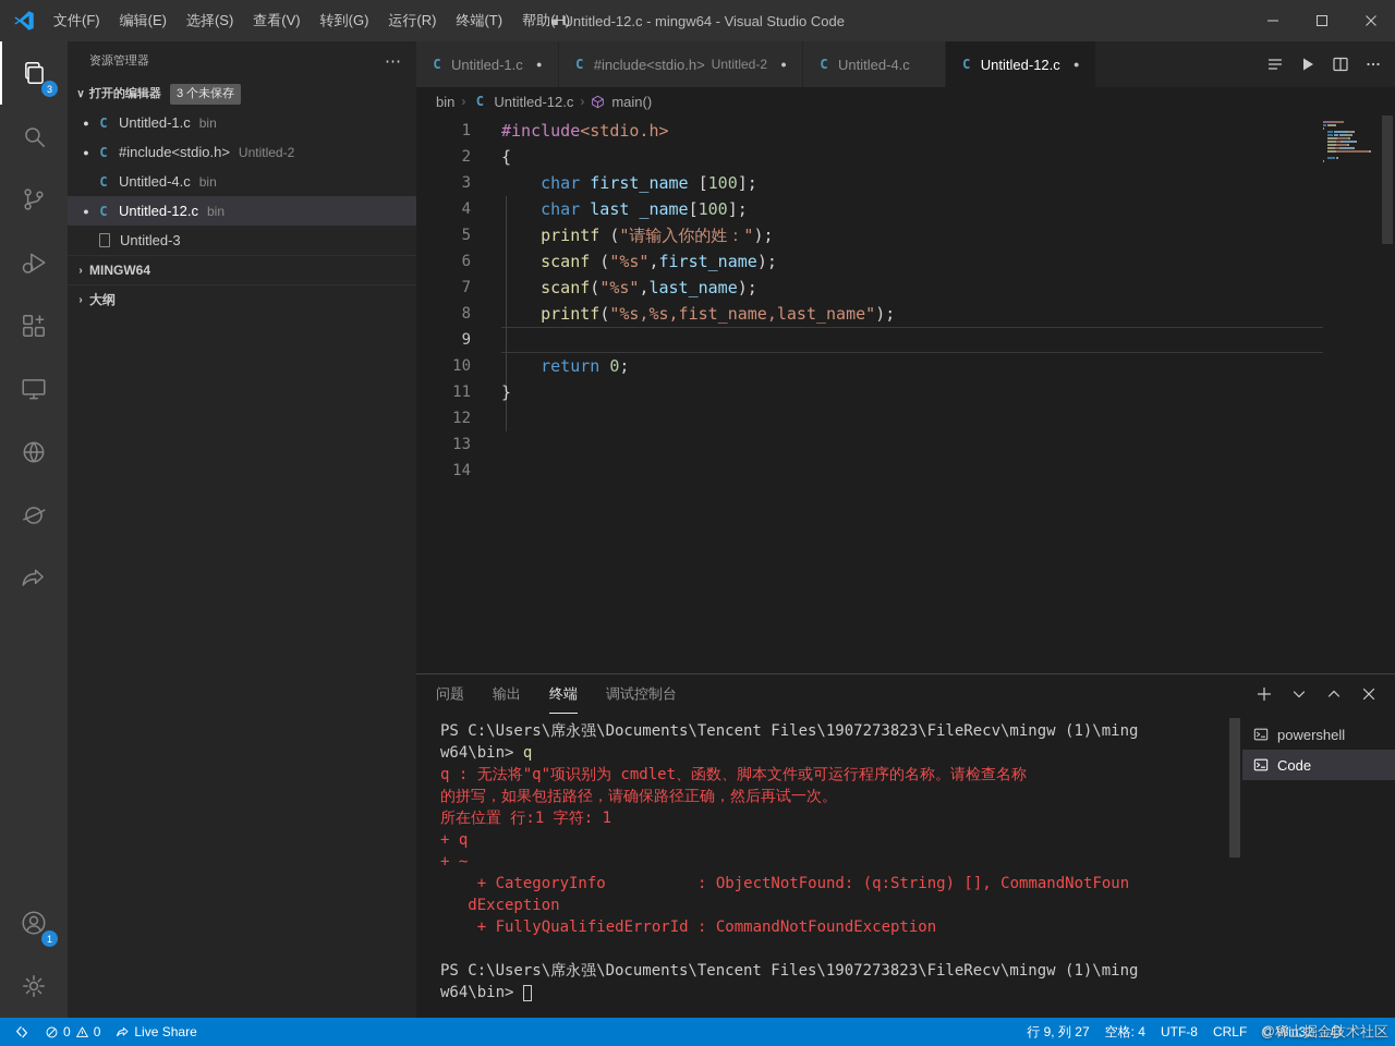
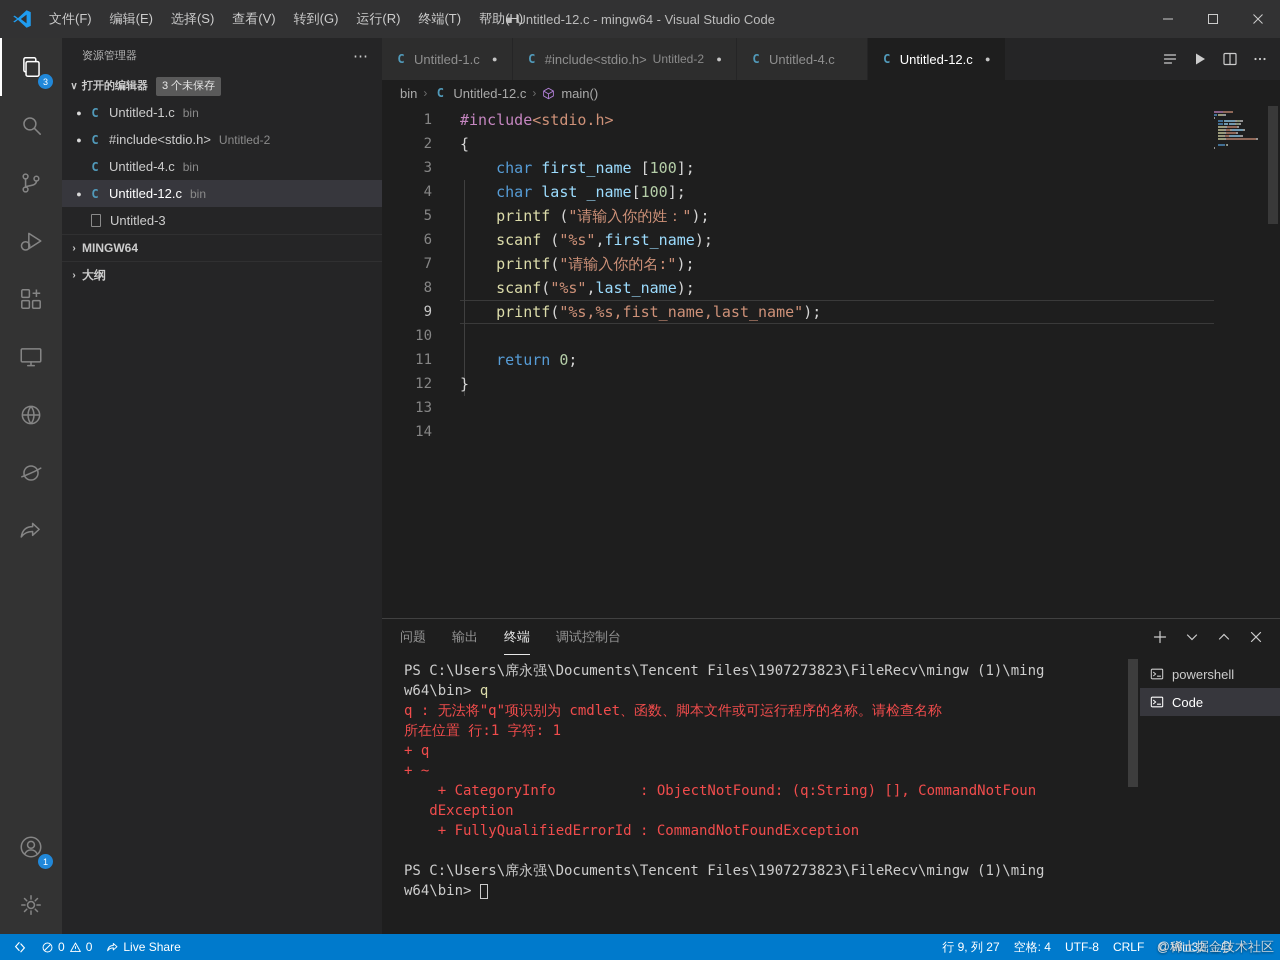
  文件(F)
  编辑(E)
  选择(S)
  查看(V)
  转到(G)
  运行(R)
  终端(T)
  帮助(H)
  ● Untitled-12.c - mingw64 - Visual Studio Code
  3
  1
  资源管理器
  ⋯
  ∨
  打开的编辑器
  3 个未保存
  ●
  C
  Untitled-1.c
  bin
  ●
  C
  #include<stdio.h>
  Untitled-2
  C
  Untitled-4.c
  bin
  ●
  C
  Untitled-12.c
  bin
  Untitled-3
  ›
  MINGW64
  ›
  大纲
  C
  Untitled-1.c
  ●
  C
  #include<stdio.h>
  Untitled-2
  ●
  C
  Untitled-4.c
  C
  Untitled-12.c
  ●
  bin
  ›
  C
  Untitled-12.c
  ›
  main()
  1
  2
  3
  4
  5
  6
  7
  8
  9
  10
  11
  12
  13
  14
  #include<stdio.h>
  {
  char first_name [100];
  char last _name[100];
  printf ("请输入你的姓：");
  scanf ("%s",first_name);
+ printf("请输入你的名:");
  scanf("%s",last_name);
  printf("%s,%s,fist_name,last_name");
  return 0;
  }
  问题
  输出
  终端
  调试控制台
  PS C:\Users\席永强\Documents\Tencent Files\1907273823\FileRecv\mingw (1)\ming
  w64\bin> q
  q : 无法将"q"项识别为 cmdlet、函数、脚本文件或可运行程序的名称。请检查名称
- 的拼写，如果包括路径，请确保路径正确，然后再试一次。
  所在位置 行:1 字符: 1
  + q
  + ~
  + CategoryInfo : ObjectNotFound: (q:String) [], CommandNotFoun
  dException
  + FullyQualifiedErrorId : CommandNotFoundException
  PS C:\Users\席永强\Documents\Tencent Files\1907273823\FileRecv\mingw (1)\ming
  w64\bin>
  powershell
  Code
  0
  0
  Live Share
  行 9, 列 27
  空格: 4
  UTF-8
  CRLF
  C
  Win32
  @稀土掘金技术社区
